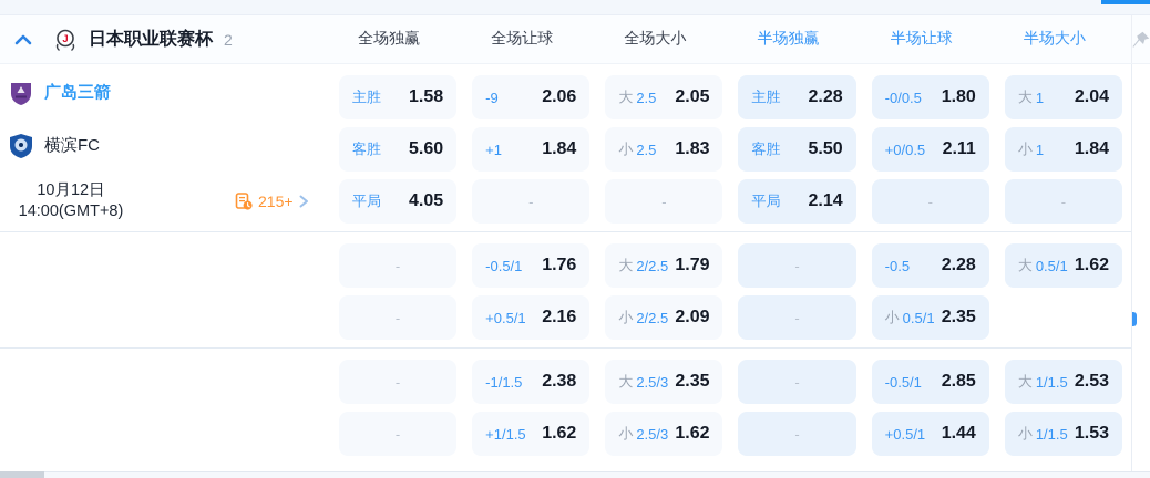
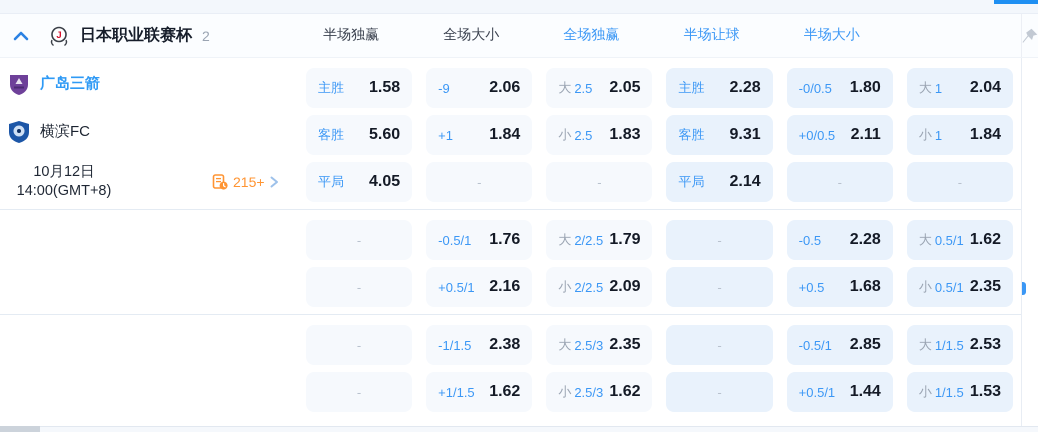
  J
  日本职业联赛杯
  2
- 全场独赢
+ 半场独赢
- 全场让球
  全场大小
- 半场独赢
+ 全场独赢
  半场让球
  半场大小
  广岛三箭
  横滨FC
  10月12日
  14:00(GMT+8)
  215+
  主胜
  1.58
  -9
  2.06
  大
  2.5
  2.05
  主胜
  2.28
  -0/0.5
  1.80
  大
  1
  2.04
  客胜
  5.60
  +1
  1.84
  小
  2.5
  1.83
  客胜
- 5.50
+ 9.31
  +0/0.5
  2.11
  小
  1
  1.84
  平局
  4.05
  -
  -
  平局
  2.14
  -
  -
  -
  -0.5/1
  1.76
  大
  2/2.5
  1.79
  -
  -0.5
  2.28
  大
  0.5/1
  1.62
  -
  +0.5/1
  2.16
  小
  2/2.5
  2.09
  -
+ +0.5
+ 1.68
  小
  0.5/1
  2.35
  -
  -1/1.5
  2.38
  大
  2.5/3
  2.35
  -
  -0.5/1
  2.85
  大
  1/1.5
  2.53
  -
  +1/1.5
  1.62
  小
  2.5/3
  1.62
  -
  +0.5/1
  1.44
  小
  1/1.5
  1.53
